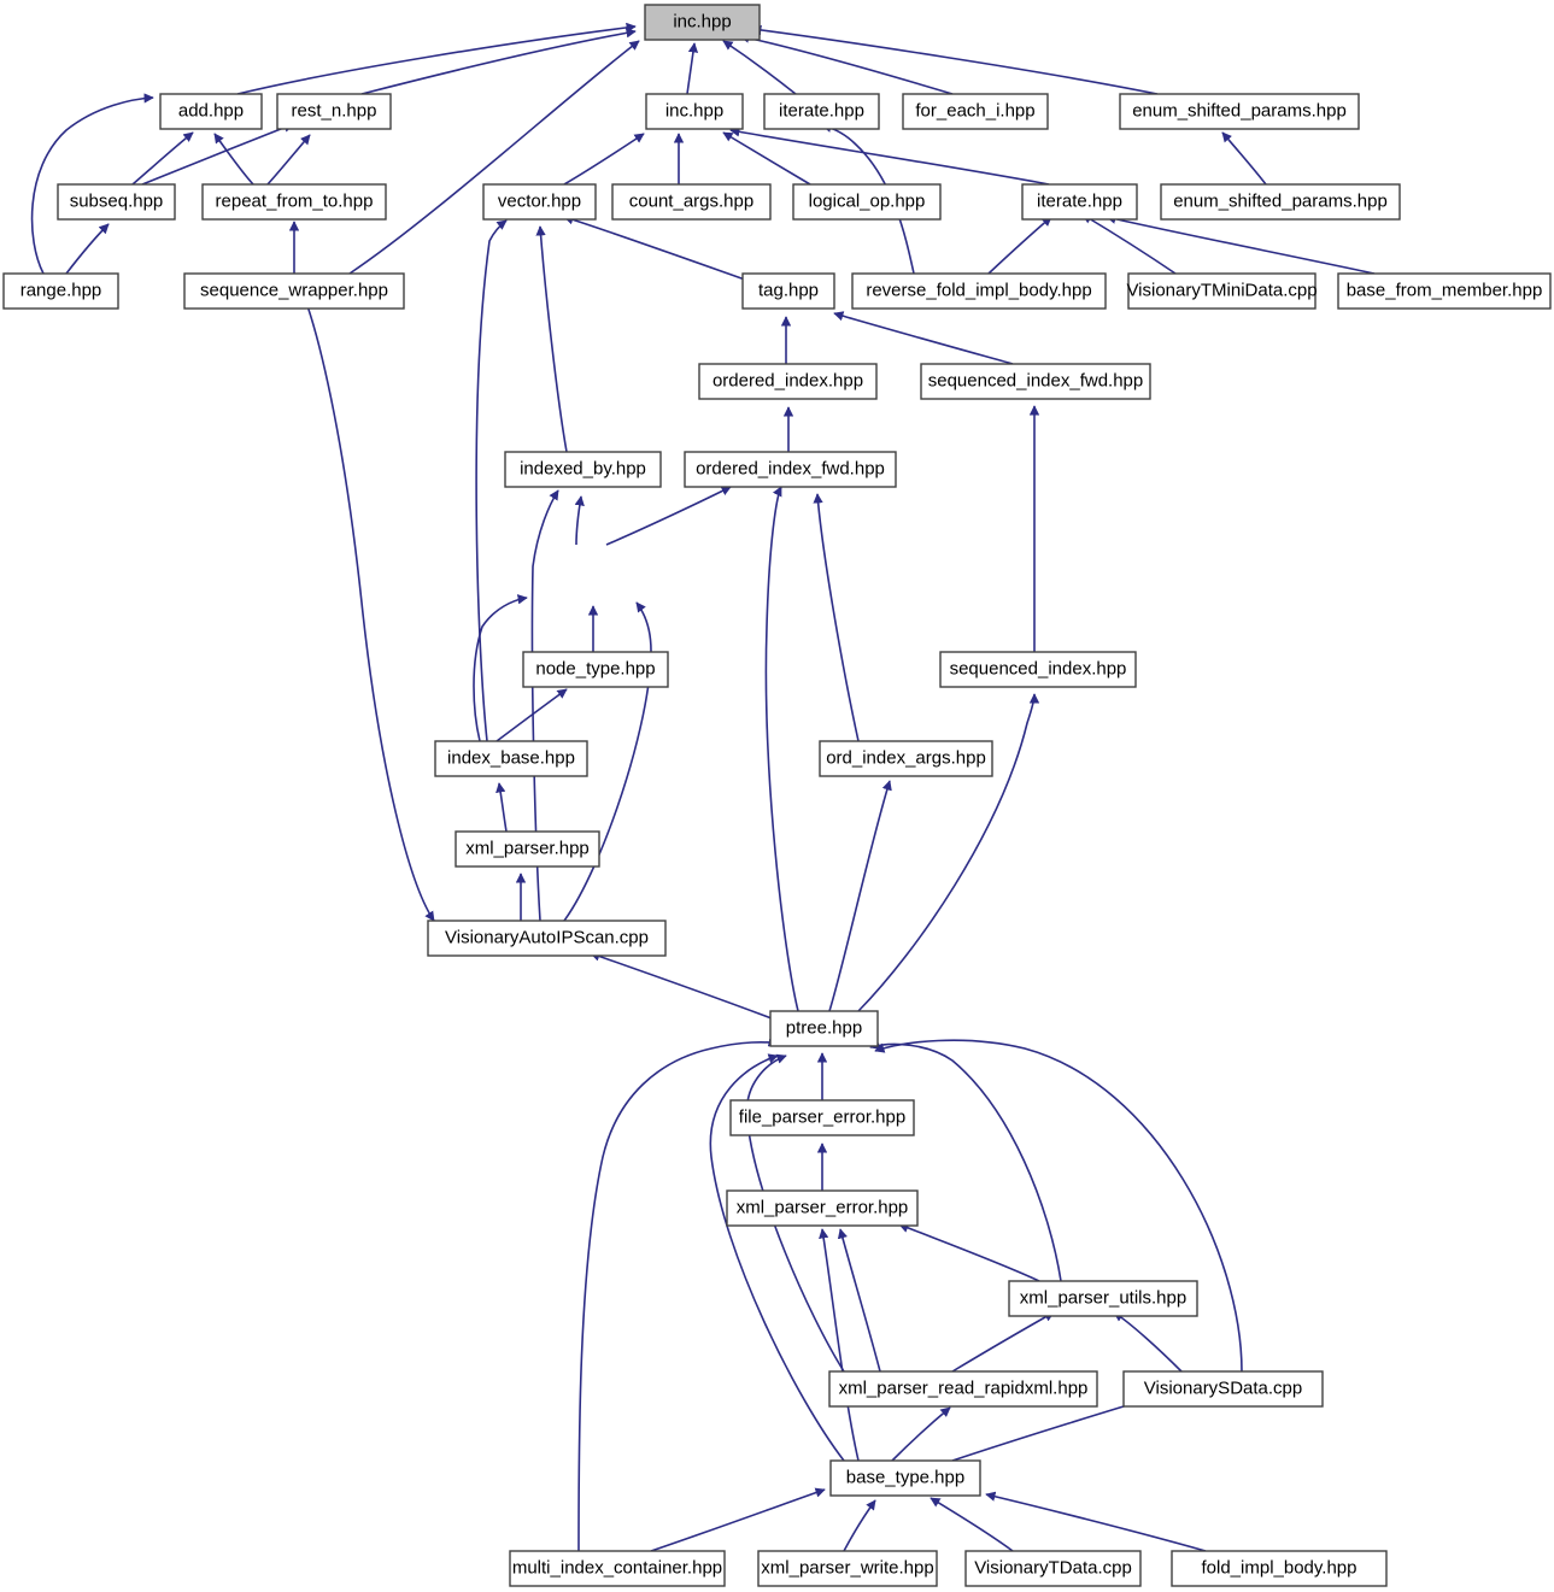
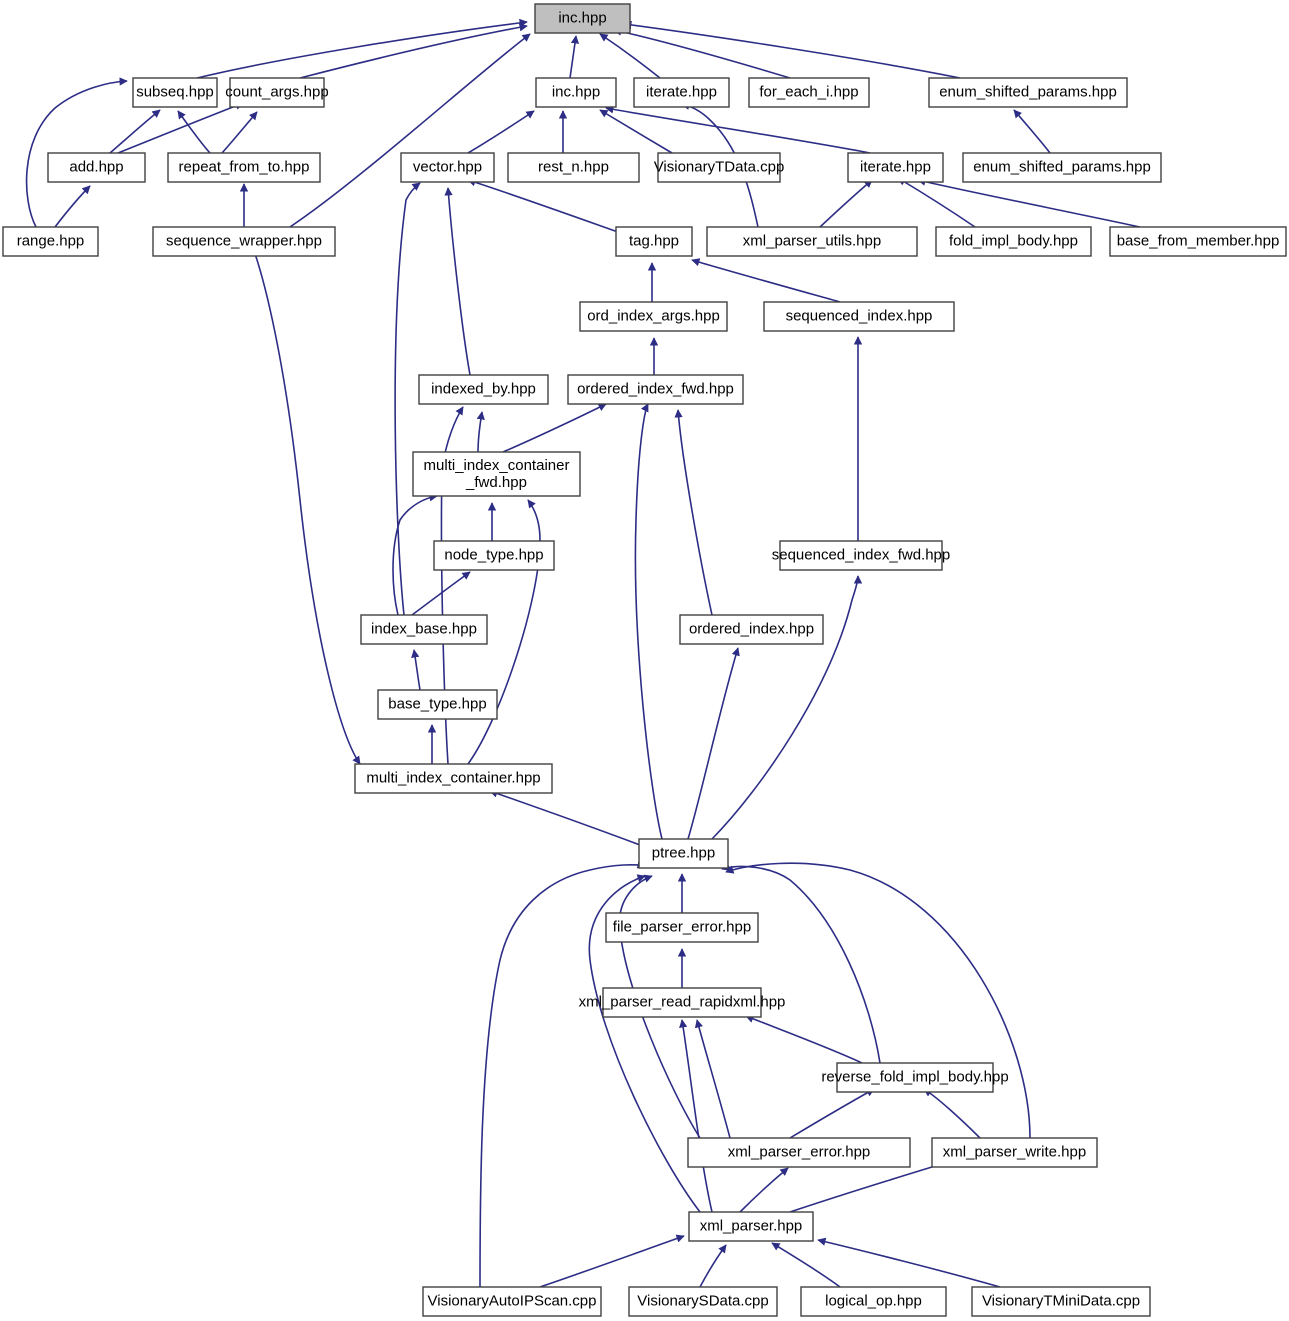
  inc.hpp
- add.hpp
+ subseq.hpp
- rest_n.hpp
+ count_args.hpp
  inc.hpp
  iterate.hpp
  for_each_i.hpp
  enum_shifted_params.hpp
- subseq.hpp
+ add.hpp
  repeat_from_to.hpp
  vector.hpp
- count_args.hpp
+ rest_n.hpp
- logical_op.hpp
+ VisionaryTData.cpp
  iterate.hpp
  enum_shifted_params.hpp
  range.hpp
  sequence_wrapper.hpp
  tag.hpp
- reverse_fold_impl_body.hpp
+ xml_parser_utils.hpp
- VisionaryTMiniData.cpp
+ fold_impl_body.hpp
  base_from_member.hpp
- ordered_index.hpp
+ ord_index_args.hpp
- sequenced_index_fwd.hpp
+ sequenced_index.hpp
  indexed_by.hpp
  ordered_index_fwd.hpp
+ multi_index_container
+ _fwd.hpp
  node_type.hpp
- sequenced_index.hpp
+ sequenced_index_fwd.hpp
  index_base.hpp
- ord_index_args.hpp
+ ordered_index.hpp
- xml_parser.hpp
+ base_type.hpp
- VisionaryAutoIPScan.cpp
+ multi_index_container.hpp
  ptree.hpp
  file_parser_error.hpp
- xml_parser_error.hpp
+ xml_parser_read_rapidxml.hpp
- xml_parser_utils.hpp
+ reverse_fold_impl_body.hpp
- xml_parser_read_rapidxml.hpp
+ xml_parser_error.hpp
- VisionarySData.cpp
+ xml_parser_write.hpp
- base_type.hpp
+ xml_parser.hpp
- multi_index_container.hpp
+ VisionaryAutoIPScan.cpp
- xml_parser_write.hpp
+ VisionarySData.cpp
- VisionaryTData.cpp
+ logical_op.hpp
- fold_impl_body.hpp
+ VisionaryTMiniData.cpp
